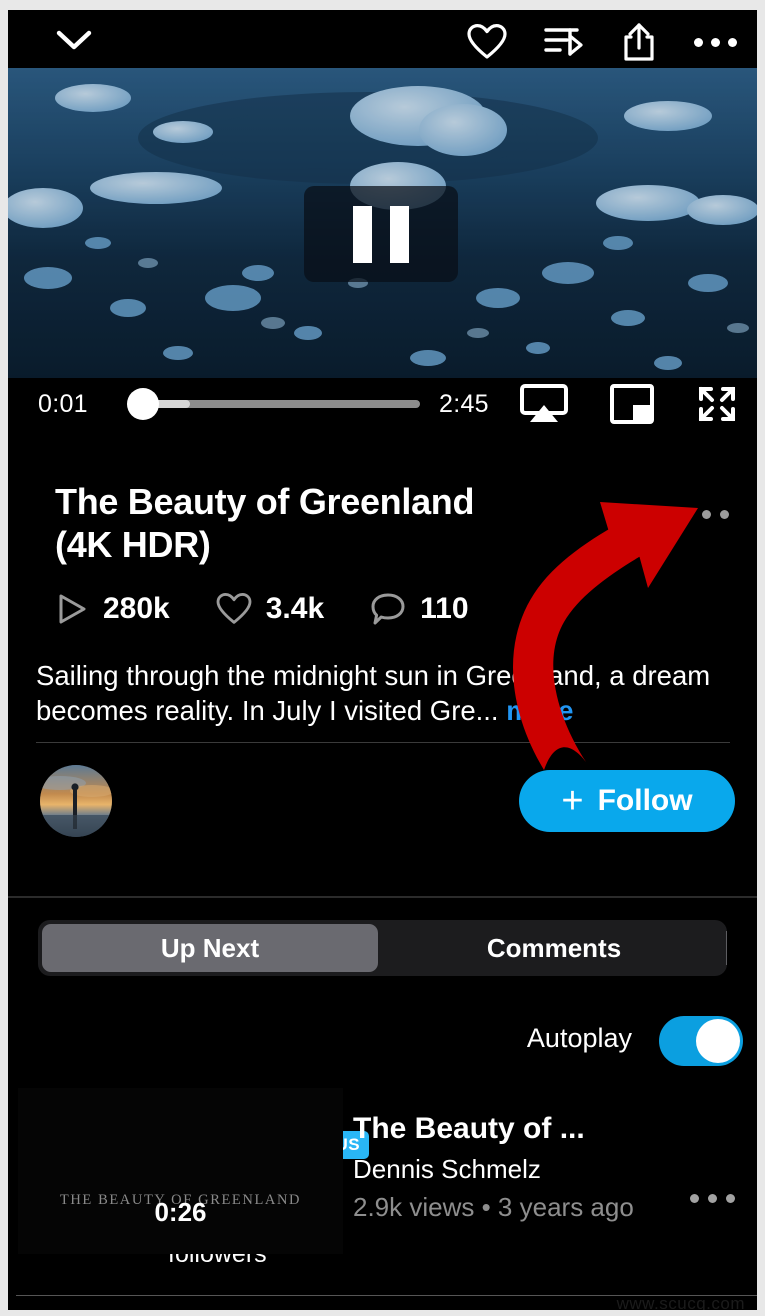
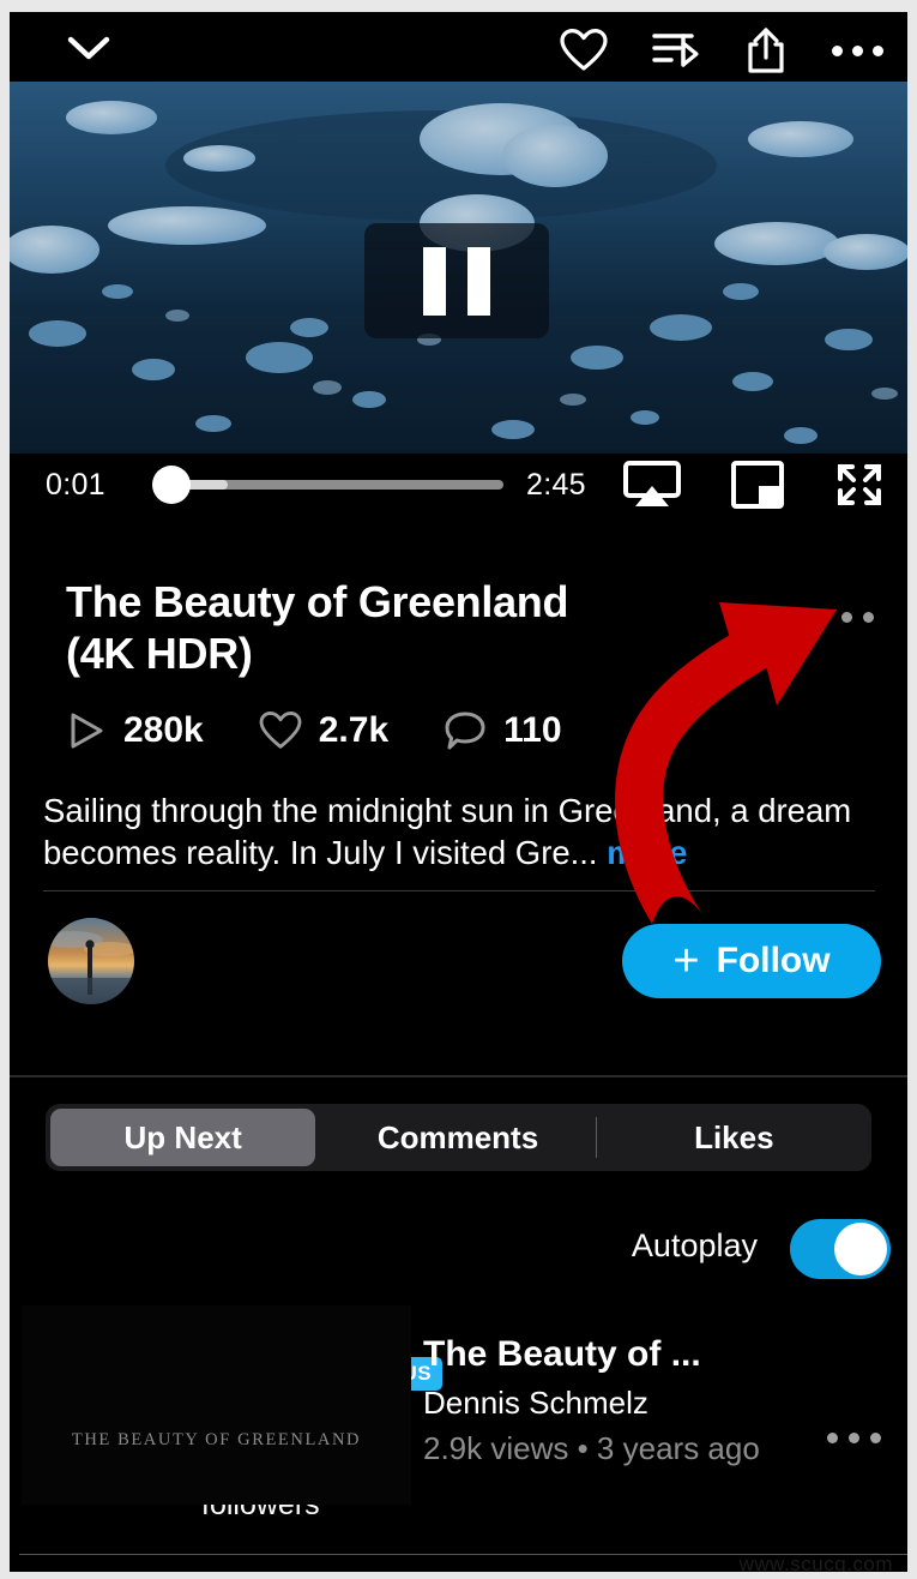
  0:01
  2:45
  The Beauty of Greenland (4K HDR)
  280k
- 3.4k
+ 2.7k
  110
  Sailing through the midnight sun in Greand, a dream becomes reality. In July I visited Gre... me
  +
  Follow
  Up Next
  Comments
+ Likes
  Autoplay
  THE BEAUTY OF GREENLAND
- 0:26
  The Beauty of ...
  Dennis Schmelz
  2.9k views • 3 years ago
  www.scucq.com
